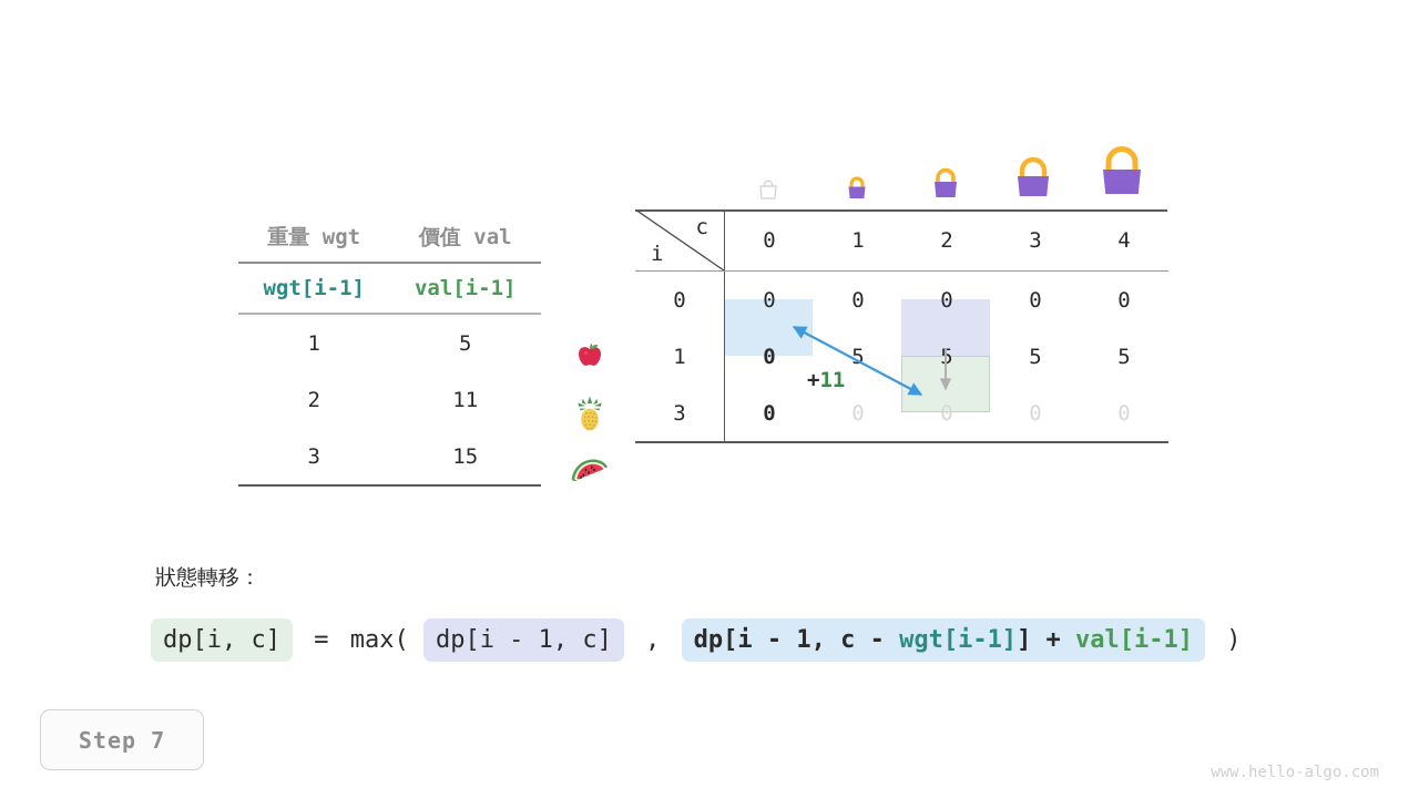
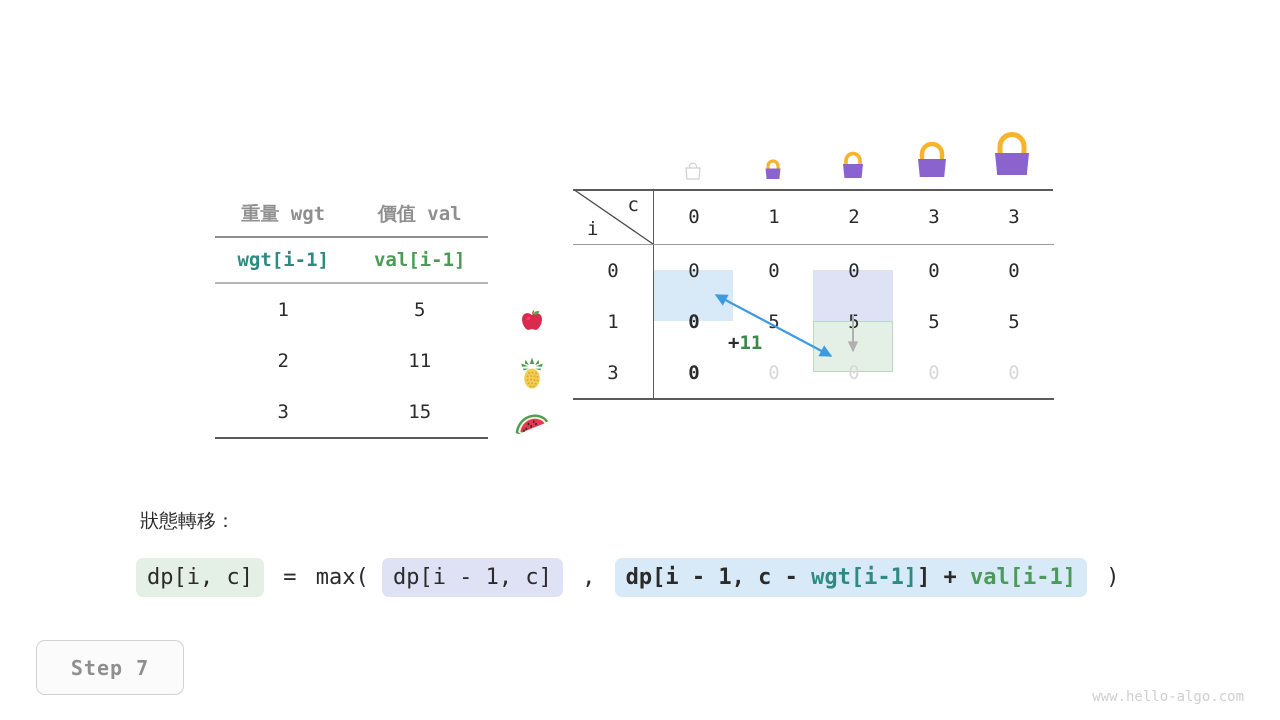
  重量 wgt	價值 val
  wgt[i-1]	val[i-1]
  1	5
  2	11
  3	15
- c i	0	1	2	3	4
+ c i	0	1	2	3	3
  0	0	0	0	0	0
  1	0	5		5	5
  3	0	0	0	0	0
  +11
  狀態轉移：
  dp[i, c]
  =
  max(
  dp[i - 1, c]
  ,
  dp[i - 1, c - wgt[i-1]] + val[i-1]
  )
  Step 7
  www.hello-algo.com
